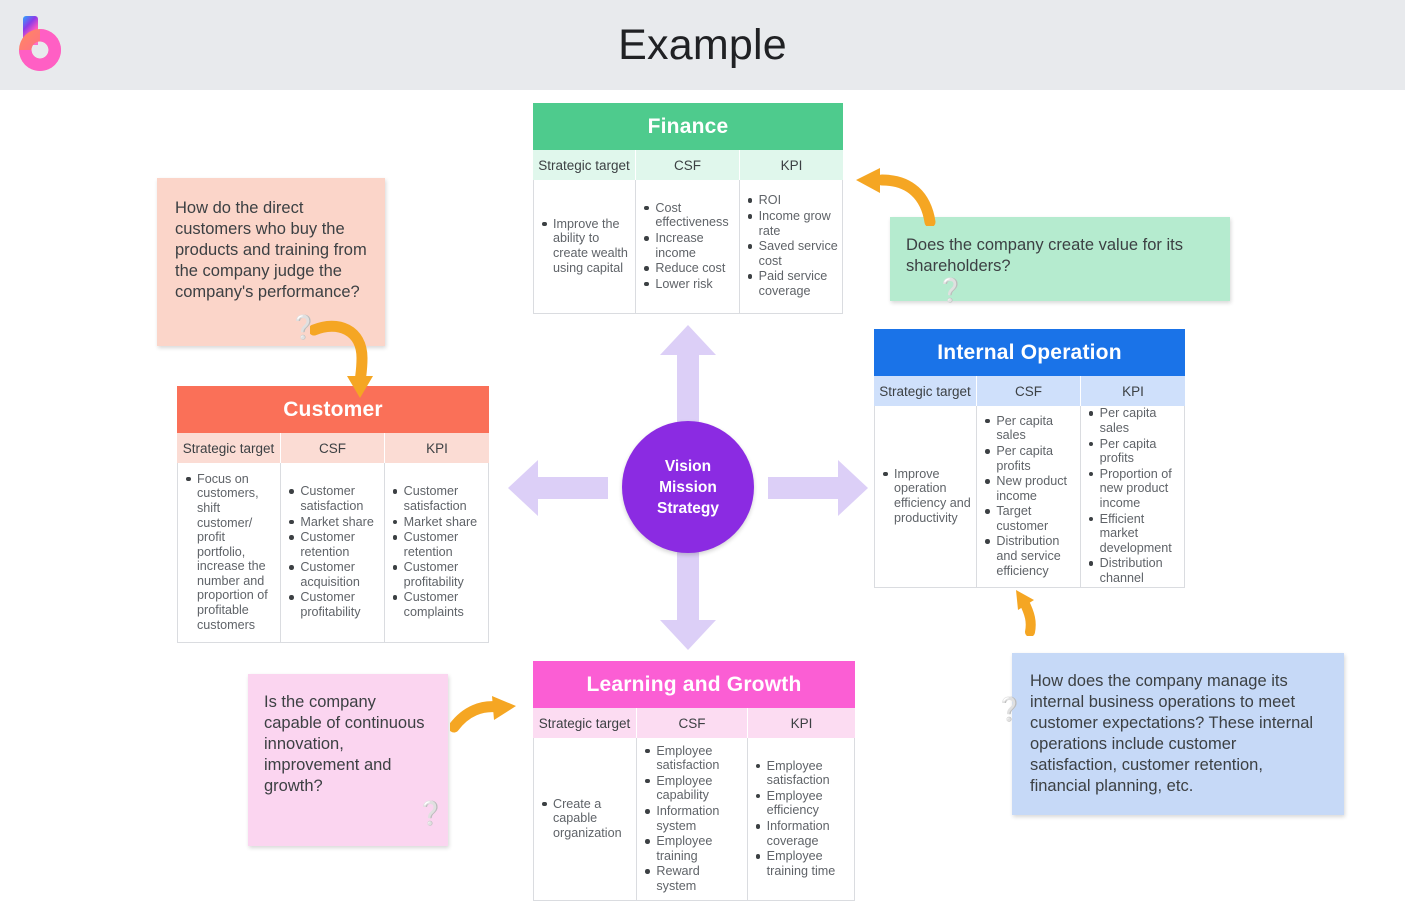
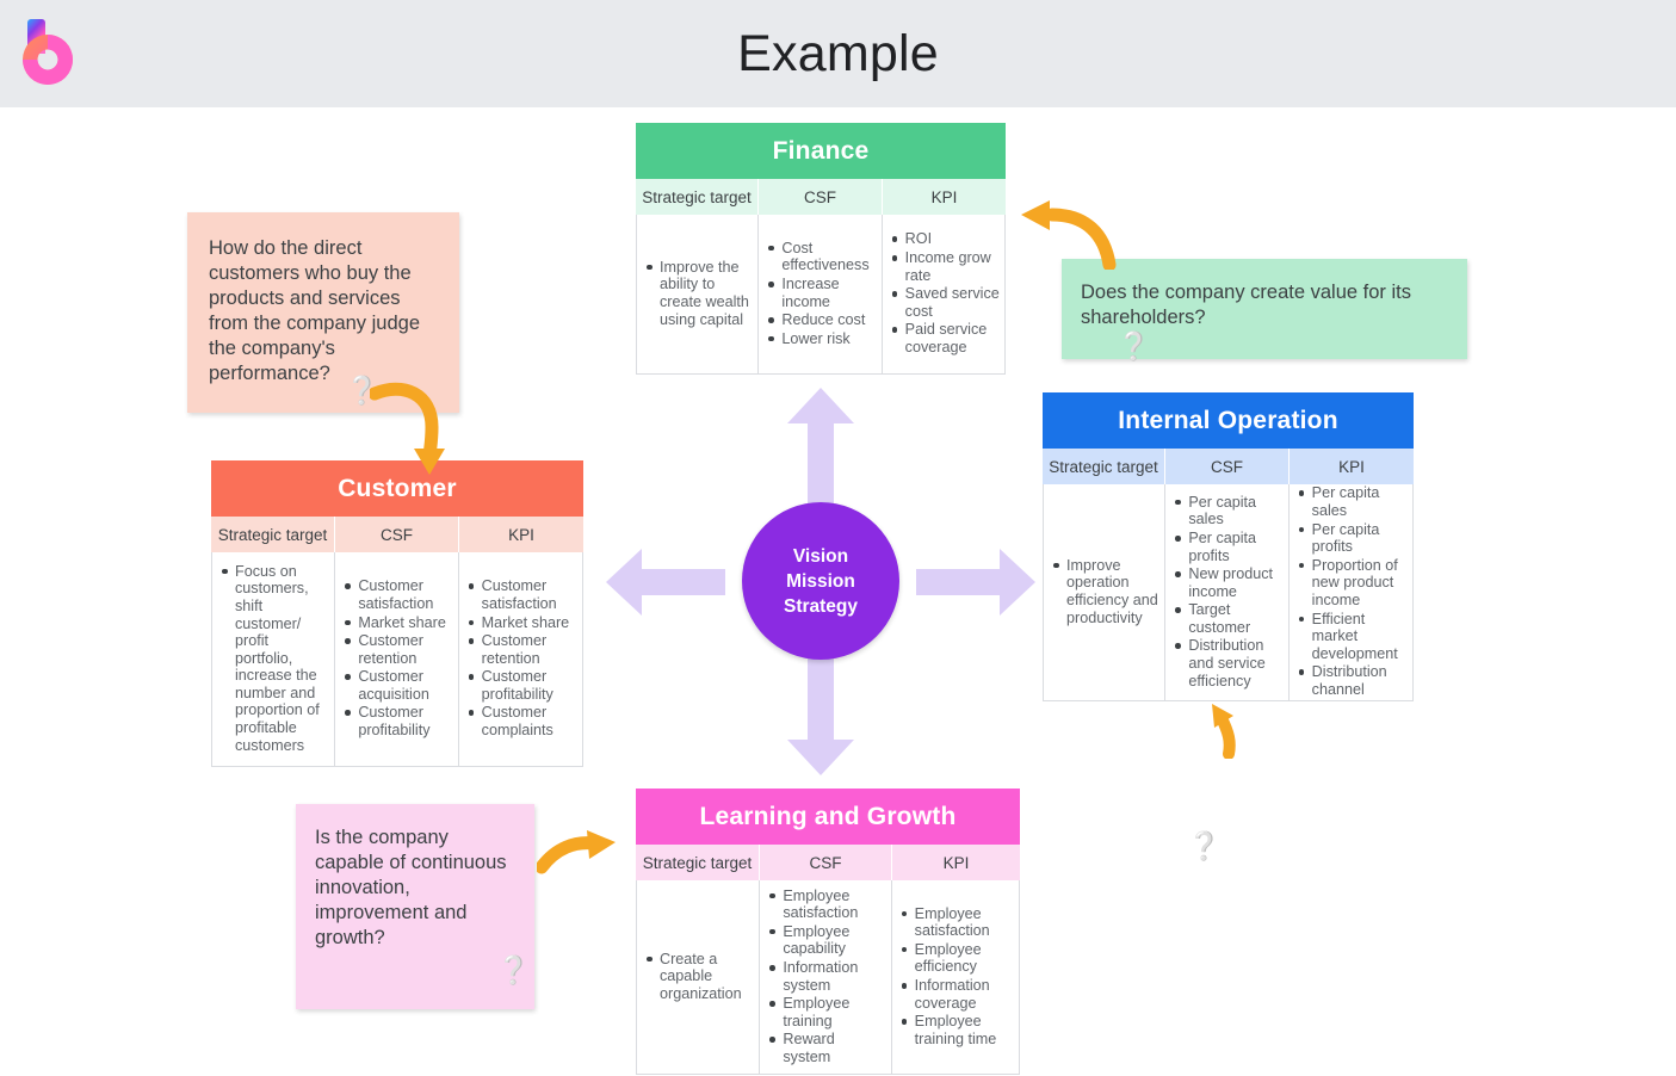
  Example
  Vision
  Mission
  Strategy
  Finance
  Strategic target
  CSF
  KPI
  Improve the ability to create wealth using capital
  Cost effectiveness
  Increase income
  Reduce cost
  Lower risk
  ROI
  Income grow rate
  Saved service cost
  Paid service coverage
  Customer
  Strategic target
  CSF
  KPI
  Focus on customers, shift customer/ profit portfolio, increase the number and proportion of profitable customers
  Customer satisfaction
  Market share
  Customer retention
  Customer acquisition
  Customer profitability
  Customer satisfaction
  Market share
  Customer retention
  Customer profitability
  Customer complaints
  Internal Operation
  Strategic target
  CSF
  KPI
  Improve operation efficiency and productivity
  Per capita sales
  Per capita profits
  New product income
  Target customer
  Distribution and service efficiency
  Per capita sales
  Per capita profits
  Proportion of new product income
  Efficient market development
  Distribution channel
  Learning and Growth
  Strategic target
  CSF
  KPI
  Create a capable organization
  Employee satisfaction
  Employee capability
  Information system
  Employee training
  Reward system
  Employee satisfaction
  Employee efficiency
  Information coverage
  Employee training time
- How do the direct customers who buy the products and training from the company judge the company's performance?
+ How do the direct customers who buy the products and services from the company judge the company's performance?
  ❔
  Does the company create value for its shareholders?
  ❔
  Is the company capable of continuous innovation, improvement and growth?
  ❔
- How does the company manage its internal business operations to meet customer expectations? These internal operations include customer satisfaction, customer retention, financial planning, etc.
  ❔
